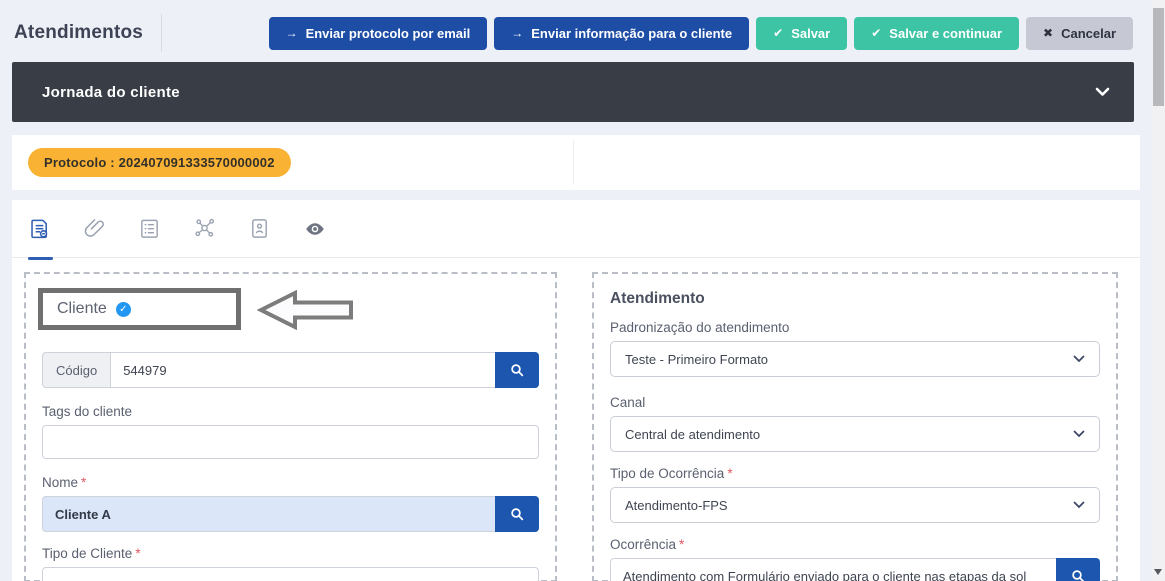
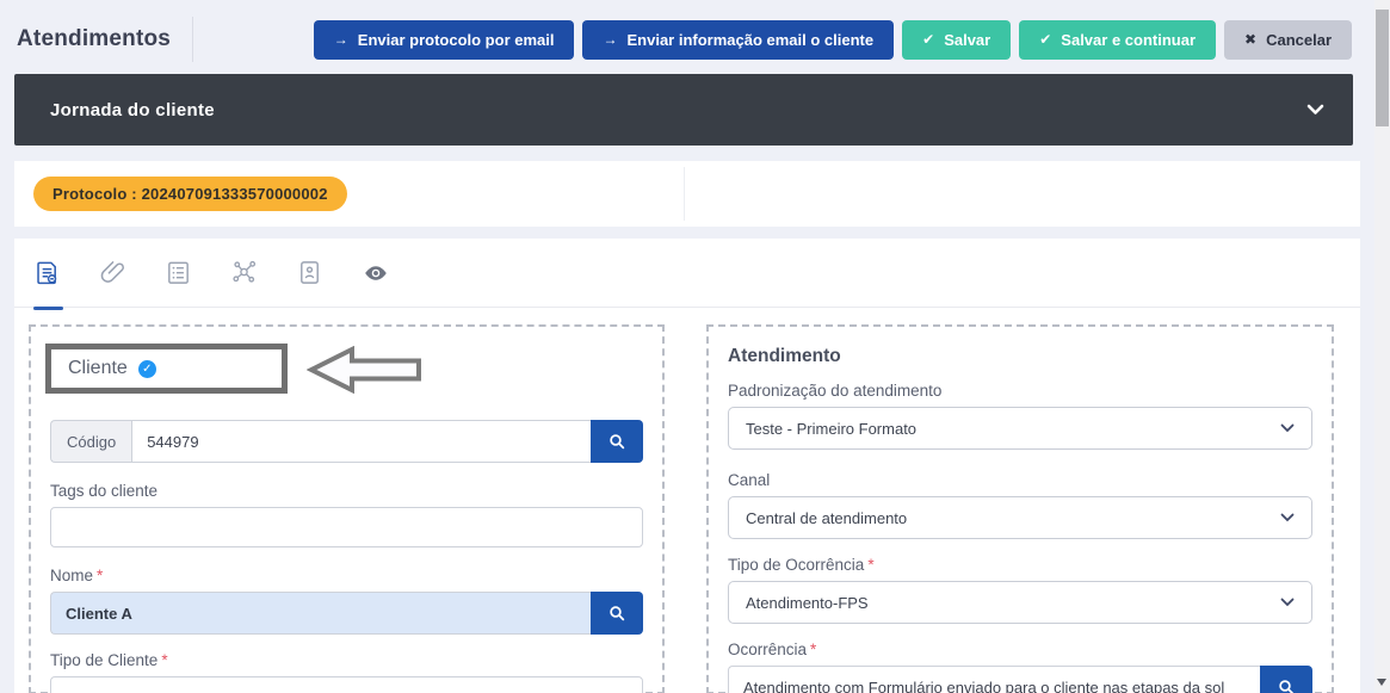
  Atendimentos
  →
  Enviar protocolo por email
  →
- Enviar informação para o cliente
+ Enviar informação email o cliente
  ✔
  Salvar
  ✔
  Salvar e continuar
  ✖
  Cancelar
  Jornada do cliente
  Protocolo : 202407091333570000002
  Cliente
  ✓
  Código
  544979
  Tags do cliente
  Nome *
  Cliente A
  Tipo de Cliente *
  Atendimento
  Padronização do atendimento
  Teste - Primeiro Formato
  Canal
  Central de atendimento
  Tipo de Ocorrência *
  Atendimento-FPS
  Ocorrência *
  Atendimento com Formulário enviado para o cliente nas etapas da sol
